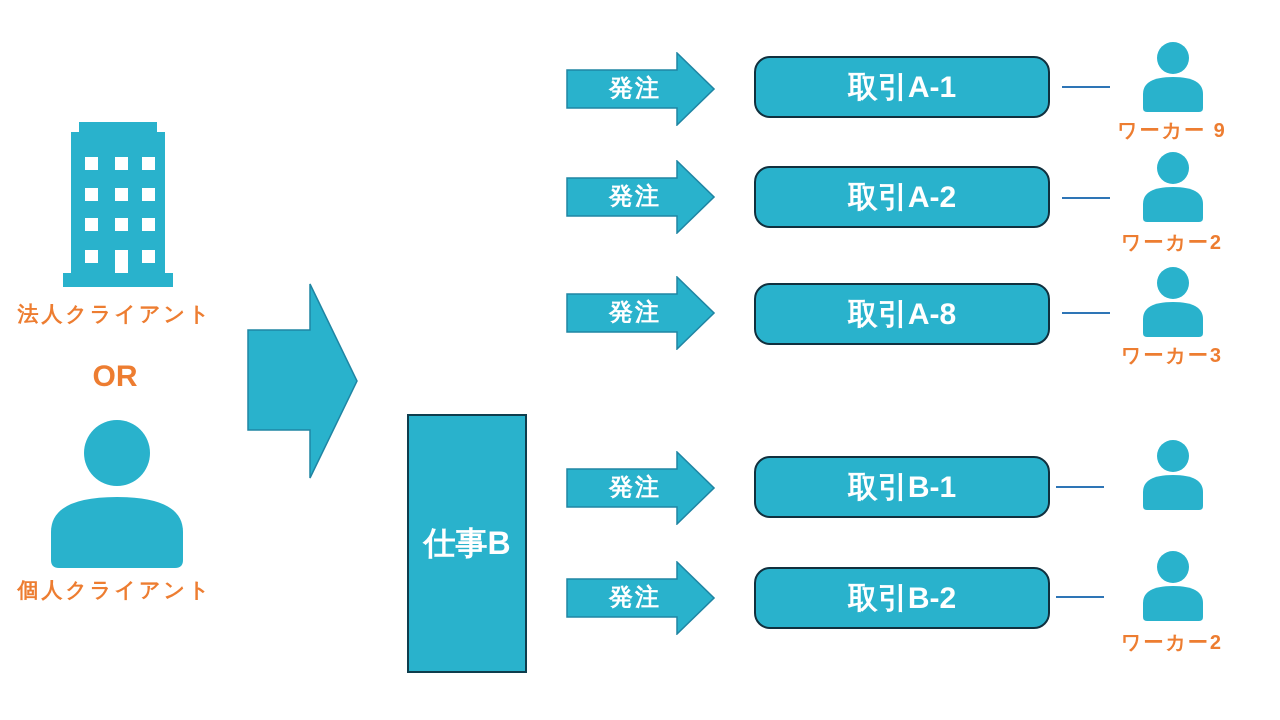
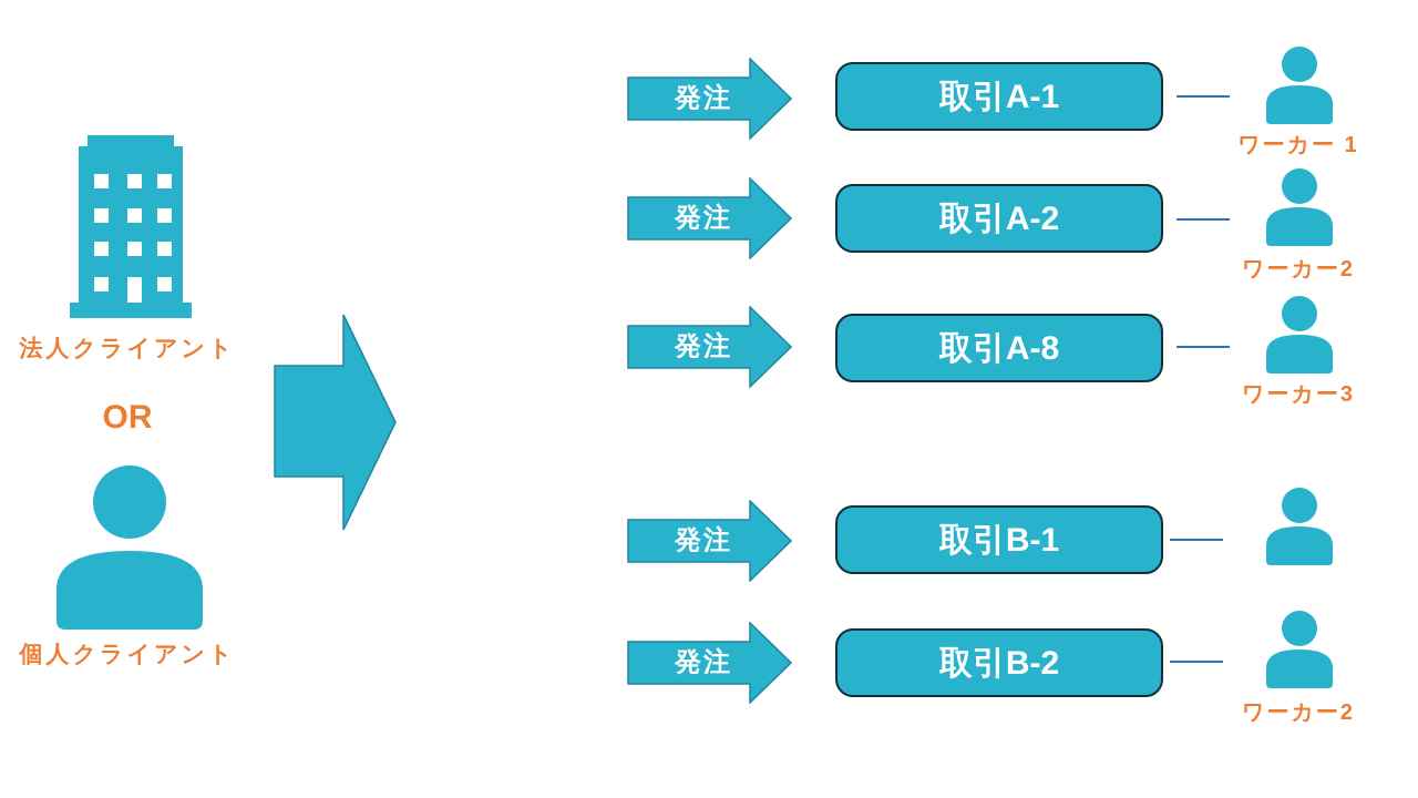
  法人クライアント
  OR
  個人クライアント
- 仕事B
  発注
  取引A-1
- ワーカー 9
+ ワーカー 1
  発注
  取引A-2
  ワーカー2
  発注
  取引A-8
  ワーカー3
  発注
  取引B-1
  発注
  取引B-2
  ワーカー2
